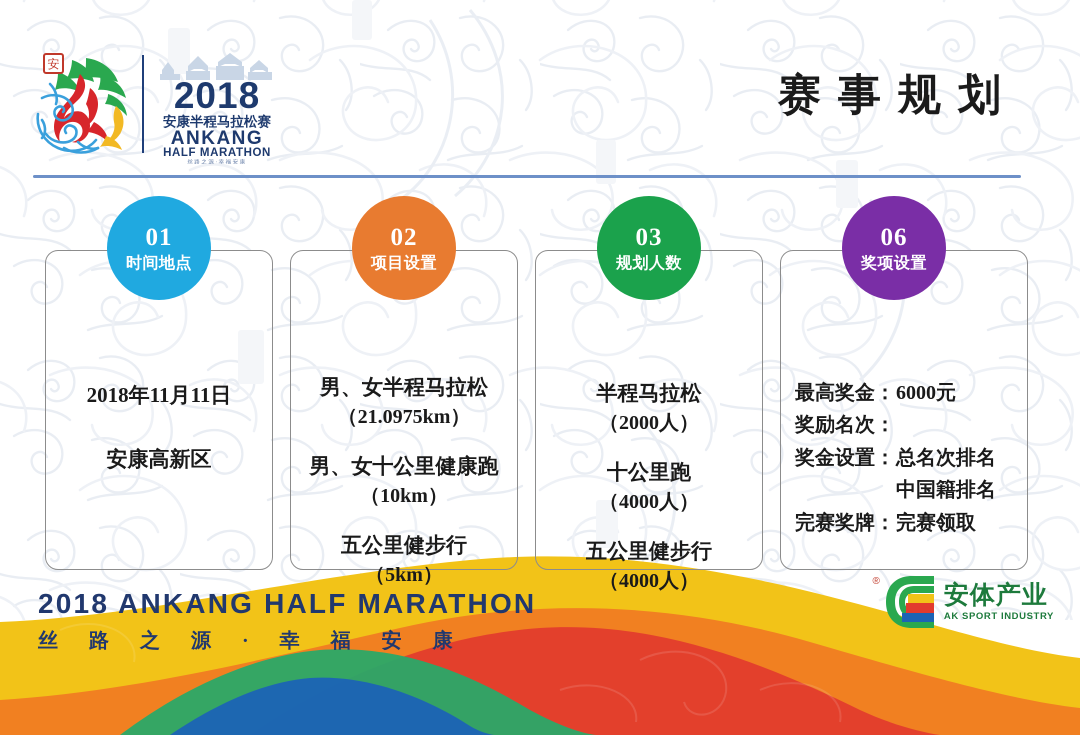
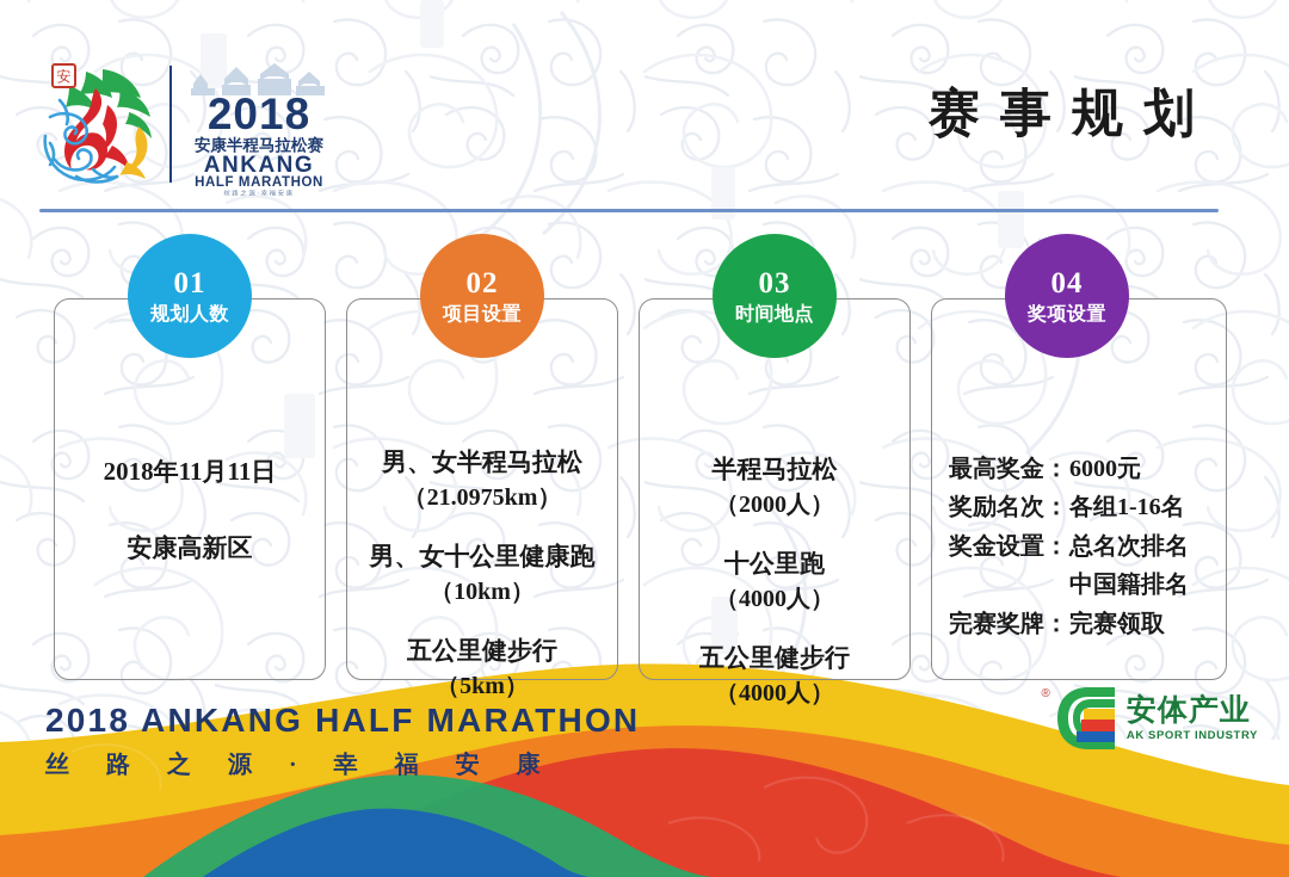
  安
  2018
  安康半程马拉松赛
  ANKANG
  HALF MARATHON
  赛事规划
  2018年11月11日
  安康高新区
  01
- 时间地点
+ 规划人数
  男、女半程马拉松
  （21.0975km）
  男、女十公里健康跑
  （10km）
  五公里健步行
  （5km）
  02
  项目设置
  半程马拉松
  （2000人）
  十公里跑
  （4000人）
  五公里健步行
  （4000人）
  03
- 规划人数
+ 时间地点
  最高奖金：
  6000元
  奖励名次：
+ 各组1-16名
  奖金设置：
  总名次排名
  中国籍排名
  完赛奖牌：
  完赛领取
- 06
+ 04
  奖项设置
  2018 ANKANG HALF MARATHON
  丝 路 之 源 · 幸 福 安 康
  ®
  安体产业
  AK SPORT INDUSTRY
